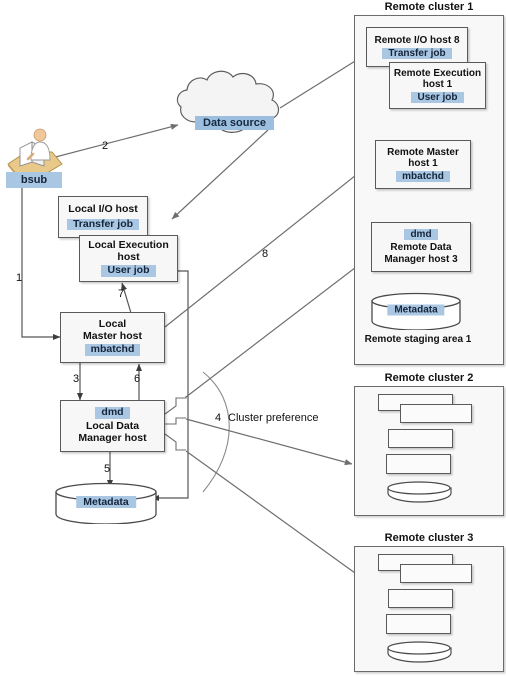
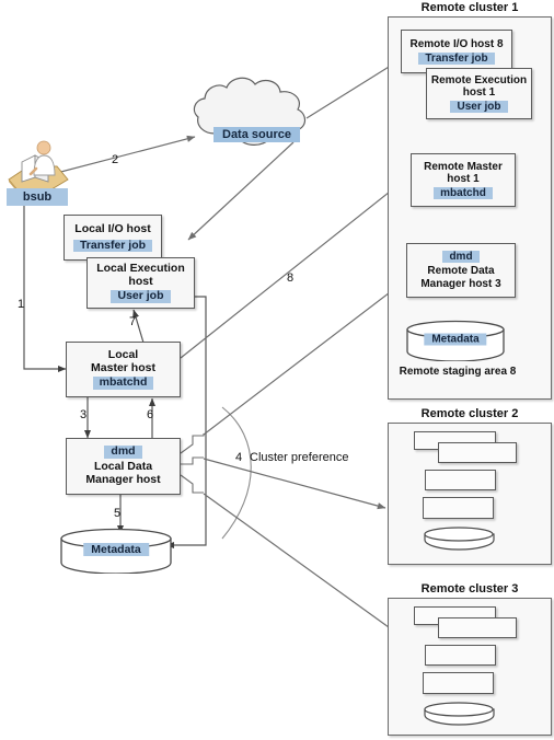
  bsub
  Data source
  Local I/O host
  Transfer job
  Local Execution
  host
  User job
  Local
  Master host
  mbatchd
  dmd
  Local Data
  Manager host
  Metadata
  1
  2
  3
  5
  6
  7
  8
  4
  Cluster preference
  Remote cluster 1
  Remote I/O host 8
  Transfer job
  Remote Execution
  host 1
  User job
  Remote Master
  host 1
  mbatchd
  dmd
  Remote Data
  Manager host 3
  Metadata
- Remote staging area 1
+ Remote staging area 8
  Remote cluster 2
  Remote cluster 3
